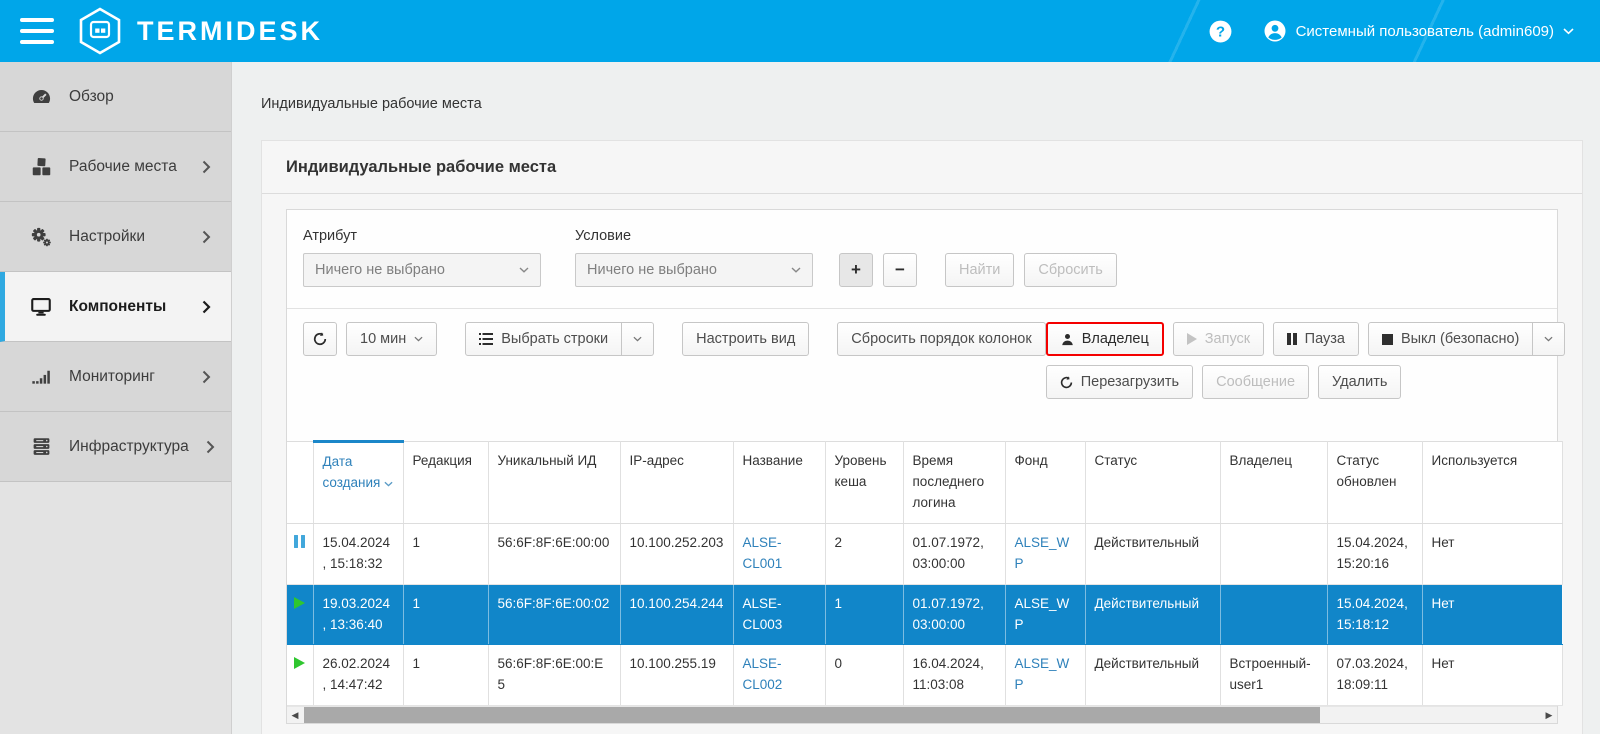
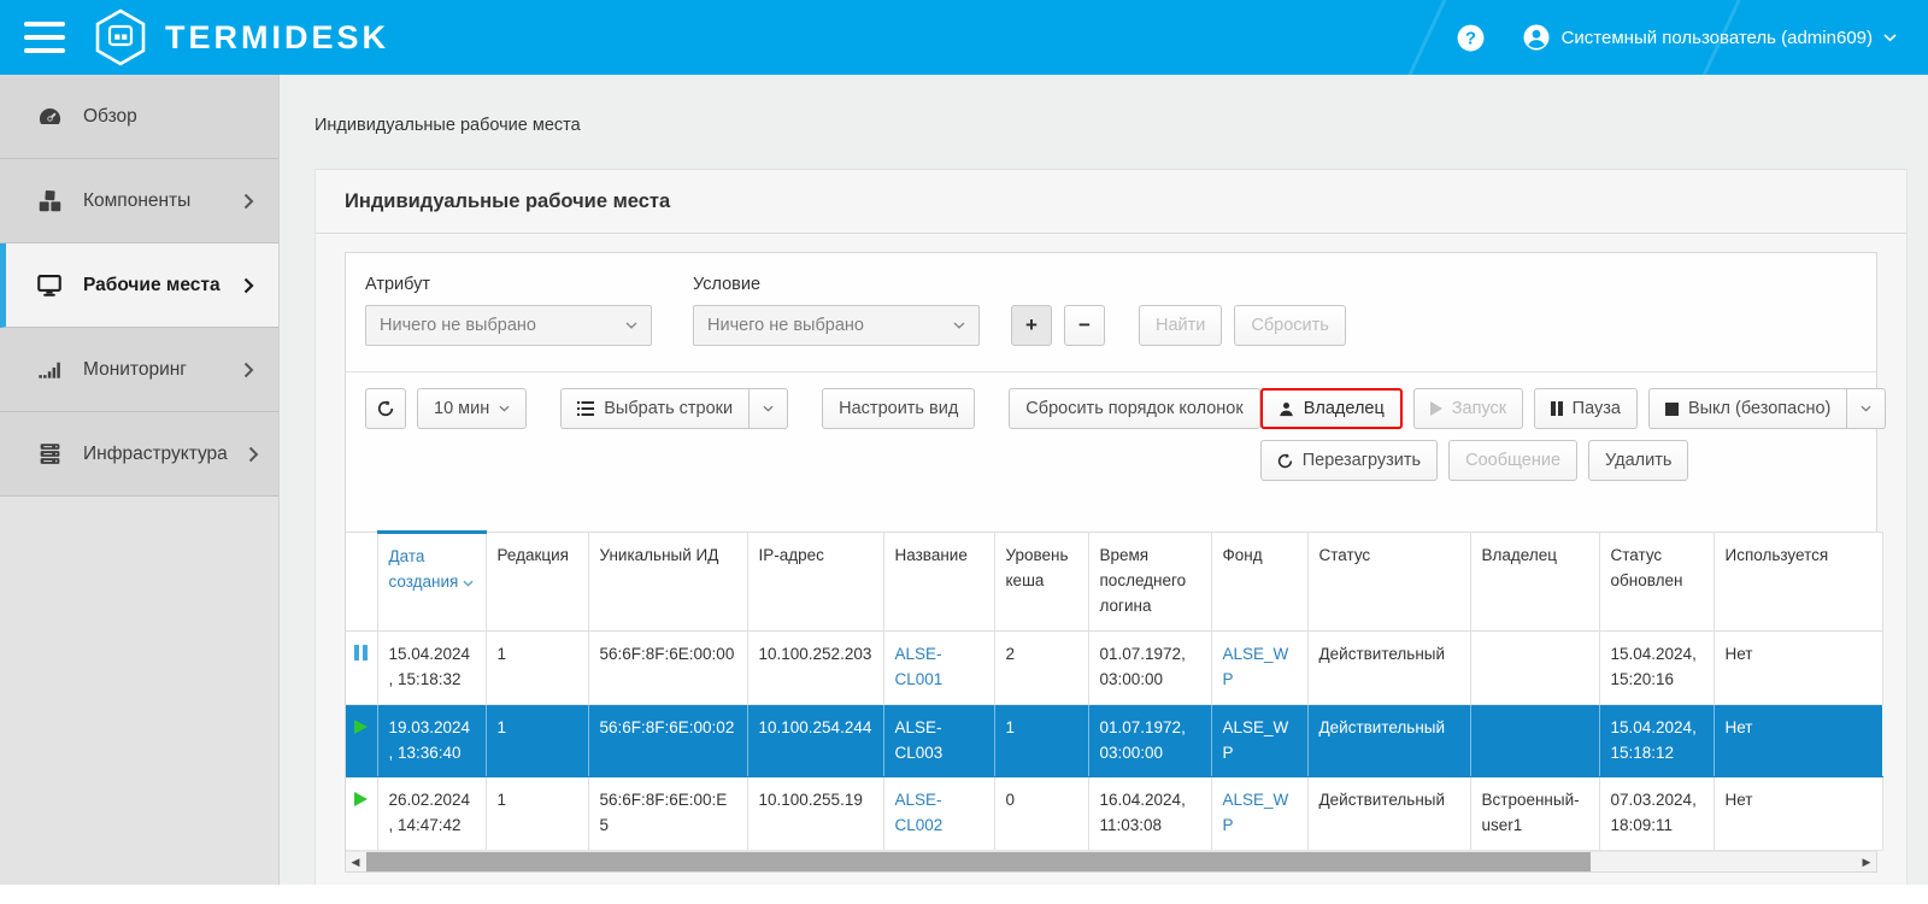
  TERMIDESK
  ?
  Системный пользователь (admin609)
  Обзор
- Рабочие места
+ Компоненты
- Настройки
- Компоненты
+ Рабочие места
  Мониторинг
  Инфраструктура
  Индивидуальные рабочие места
  Индивидуальные рабочие места
  Атрибут
  Ничего не выбрано
  Условие
  Ничего не выбрано
  +
  −
  Найти
  Сбросить
  10 мин
  Выбрать строки
  Настроить вид
  Сбросить порядок колонок
  Владелец
  Запуск
  Пауза
  Выкл (безопасно)
  Перезагрузить
  Сообщение
  Удалить
  	Дата создания	Редакция	Уникальный ИД	IP-адрес	Название	Уровень кеша	Время последнего логина	Фонд	Статус	Владелец	Статус обновлен	Используется
  	15.04.2024, 15:18:32	1	56:6F:8F:6E:00:00	10.100.252.203	ALSE-CL001	2	01.07.1972, 03:00:00	ALSE_WP	Действительный		15.04.2024, 15:20:16	Нет
  	19.03.2024, 13:36:40	1	56:6F:8F:6E:00:02	10.100.254.244	ALSE-CL003	1	01.07.1972, 03:00:00	ALSE_WP	Действительный		15.04.2024, 15:18:12	Нет
  	26.02.2024, 14:47:42	1	56:6F:8F:6E:00:E5	10.100.255.19	ALSE-CL002	0	16.04.2024, 11:03:08	ALSE_WP	Действительный	Встроенный-user1	07.03.2024, 18:09:11	Нет
  ◀
  ▶
